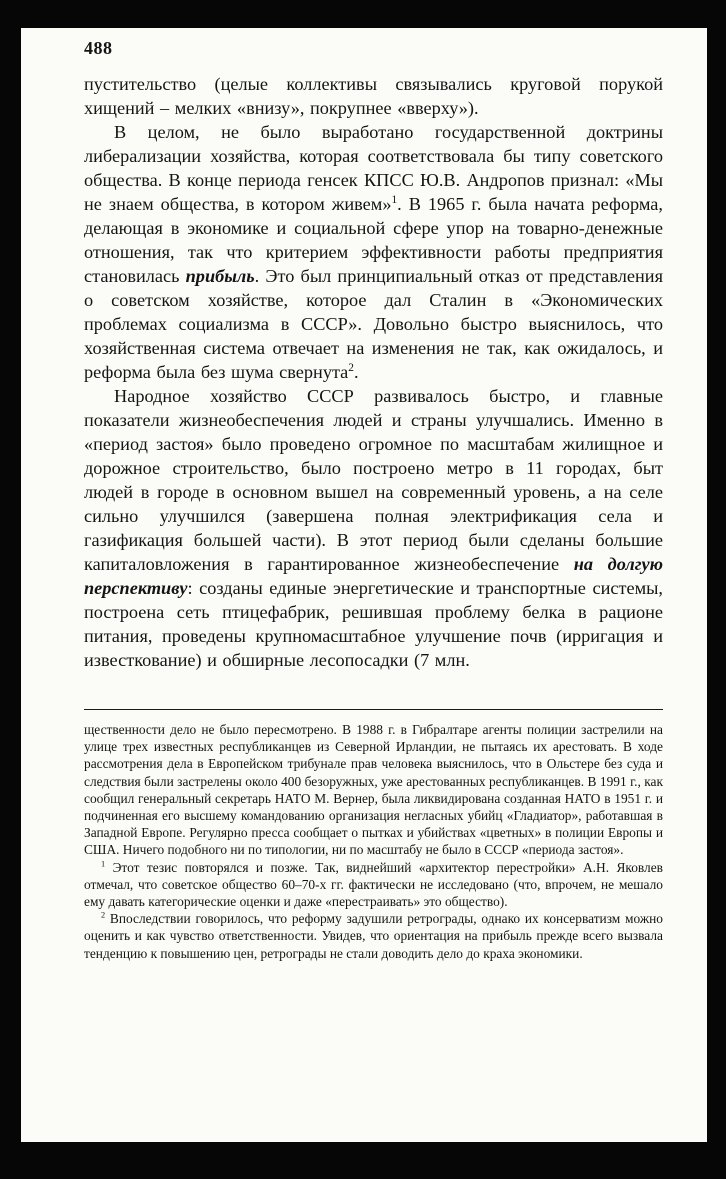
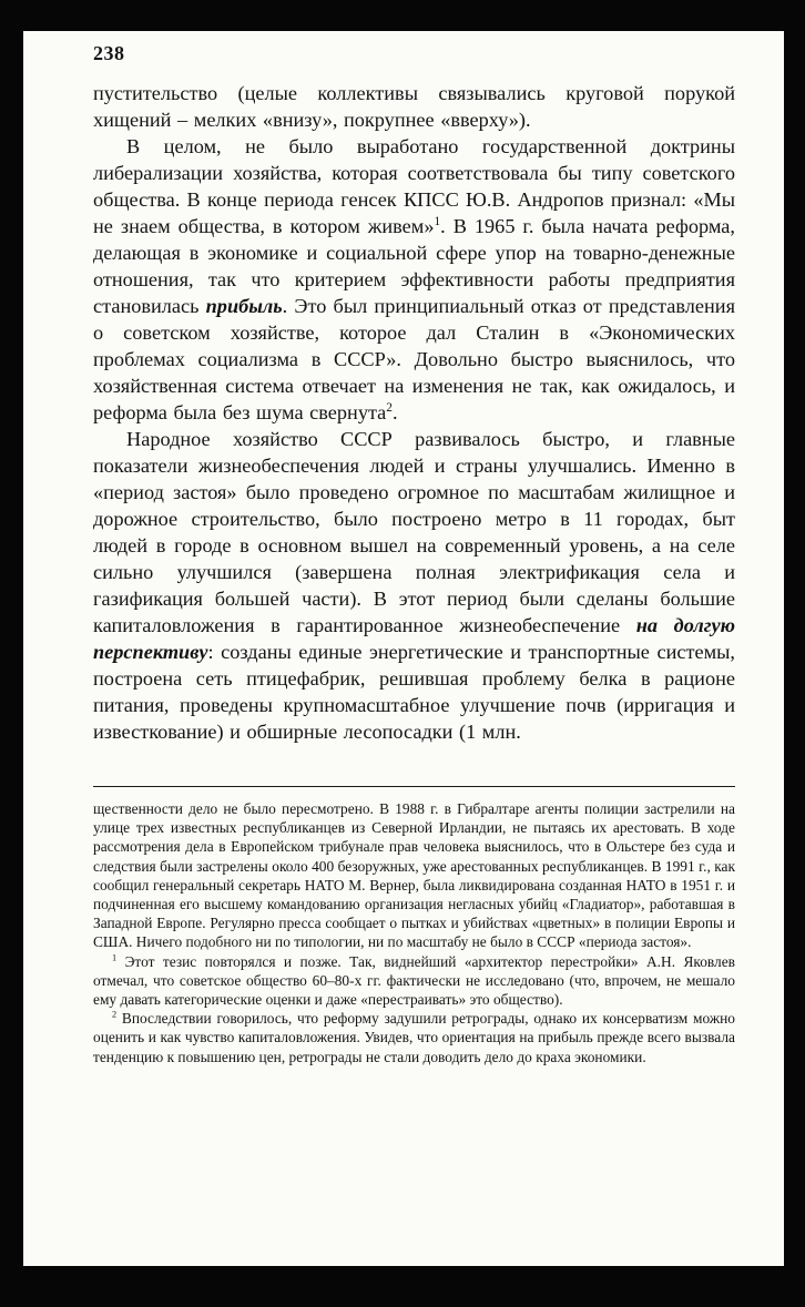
- 488
+ 238
  пустительство (целые коллективы связывались круговой порукой хищений – мелких «внизу», покрупнее «вверху»).
  В целом, не было выработано государственной доктрины либерализации хозяйства, которая соответствовала бы типу советского общества. В конце периода генсек КПСС Ю.В. Андропов признал: «Мы не знаем общества, в котором живем»1. В 1965 г. была начата реформа, делающая в экономике и социальной сфере упор на товарно-денежные отношения, так что критерием эффективности работы предприятия становилась прибыль. Это был принципиальный отказ от представления о советском хозяйстве, которое дал Сталин в «Экономических проблемах социализма в СССР». Довольно быстро выяснилось, что хозяйственная система отвечает на изменения не так, как ожидалось, и реформа была без шума свернута2.
- Народное хозяйство СССР развивалось быстро, и главные показатели жизнеобеспечения людей и страны улучшались. Именно в «период застоя» было проведено огромное по масштабам жилищное и дорожное строительство, было построено метро в 11 городах, быт людей в городе в основном вышел на современный уровень, а на селе сильно улучшился (завершена полная электрификация села и газификация большей части). В этот период были сделаны большие капиталовложения в гарантированное жизнеобеспечение на долгую перспективу: созданы единые энергетические и транспортные системы, построена сеть птицефабрик, решившая проблему белка в рационе питания, проведены крупномасштабное улучшение почв (ирригация и известкование) и обширные лесопосадки (7 млн.
+ Народное хозяйство СССР развивалось быстро, и главные показатели жизнеобеспечения людей и страны улучшались. Именно в «период застоя» было проведено огромное по масштабам жилищное и дорожное строительство, было построено метро в 11 городах, быт людей в городе в основном вышел на современный уровень, а на селе сильно улучшился (завершена полная электрификация села и газификация большей части). В этот период были сделаны большие капиталовложения в гарантированное жизнеобеспечение на долгую перспективу: созданы единые энергетические и транспортные системы, построена сеть птицефабрик, решившая проблему белка в рационе питания, проведены крупномасштабное улучшение почв (ирригация и известкование) и обширные лесопосадки (1 млн.
  щественности дело не было пересмотрено. В 1988 г. в Гибралтаре агенты полиции застрелили на улице трех известных республиканцев из Северной Ирландии, не пытаясь их арестовать. В ходе рассмотрения дела в Европейском трибунале прав человека выяснилось, что в Ольстере без суда и следствия были застрелены около 400 безоружных, уже арестованных республиканцев. В 1991 г., как сообщил генеральный секретарь НАТО М. Вернер, была ликвидирована созданная НАТО в 1951 г. и подчиненная его высшему командованию организация негласных убийц «Гладиатор», работавшая в Западной Европе. Регулярно пресса сообщает о пытках и убийствах «цветных» в полиции Европы и США. Ничего подобного ни по типологии, ни по масштабу не было в СССР «периода застоя».
- 1 Этот тезис повторялся и позже. Так, виднейший «архитектор перестройки» А.Н. Яковлев отмечал, что советское общество 60–70-х гг. фактически не исследовано (что, впрочем, не мешало ему давать категорические оценки и даже «перестраивать» это общество).
+ 1 Этот тезис повторялся и позже. Так, виднейший «архитектор перестройки» А.Н. Яковлев отмечал, что советское общество 60–80-х гг. фактически не исследовано (что, впрочем, не мешало ему давать категорические оценки и даже «перестраивать» это общество).
- 2 Впоследствии говорилось, что реформу задушили ретрограды, однако их консерватизм можно оценить и как чувство ответственности. Увидев, что ориентация на прибыль прежде всего вызвала тенденцию к повышению цен, ретрограды не стали доводить дело до краха экономики.
+ 2 Впоследствии говорилось, что реформу задушили ретрограды, однако их консерватизм можно оценить и как чувство капиталовложения. Увидев, что ориентация на прибыль прежде всего вызвала тенденцию к повышению цен, ретрограды не стали доводить дело до краха экономики.
